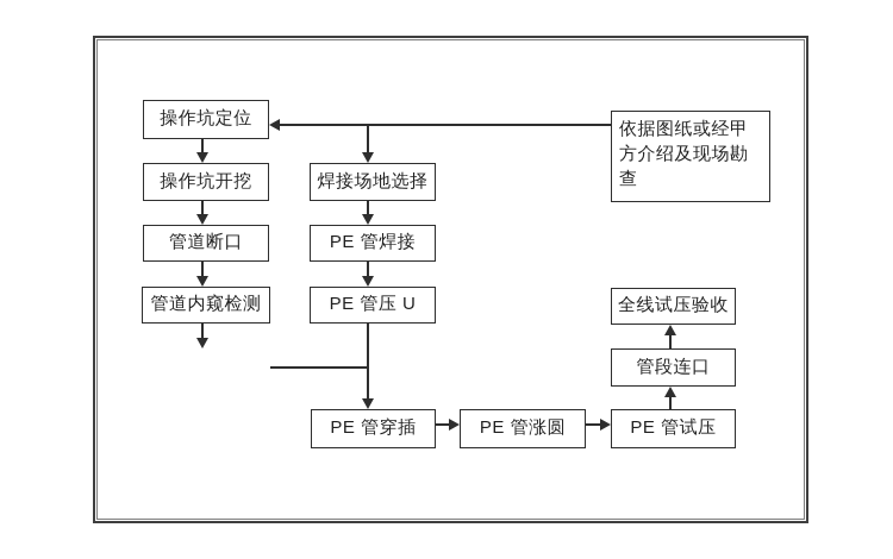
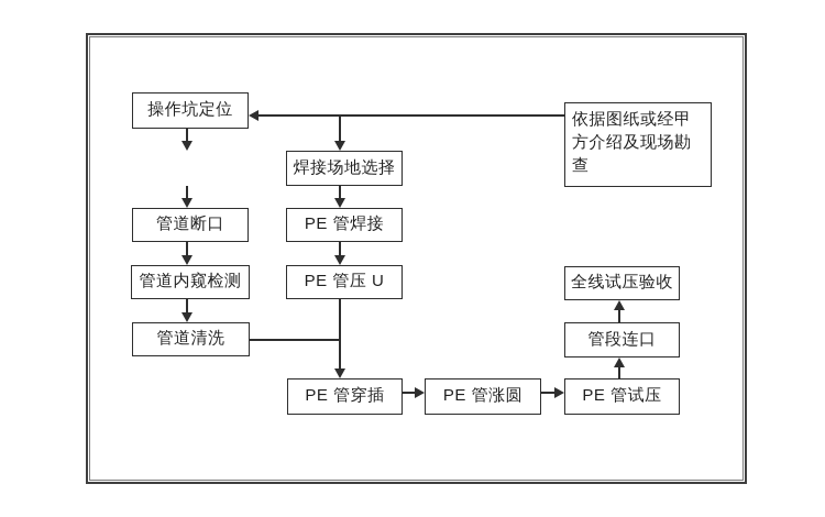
  操作坑定位
- 操作坑开挖
  管道断口
  管道内窥检测
+ 管道清洗
  焊接场地选择
  PE 管焊接
  PE 管压 U
  PE 管穿插
  PE 管涨圆
  PE 管试压
  管段连口
  全线试压验收
  依据图纸或经甲方介绍及现场勘查
